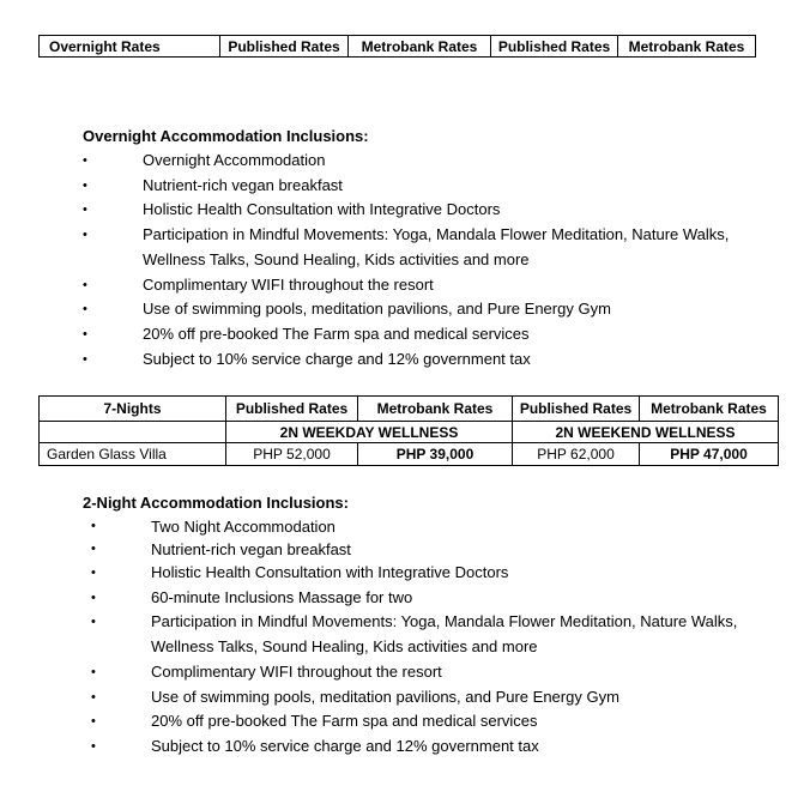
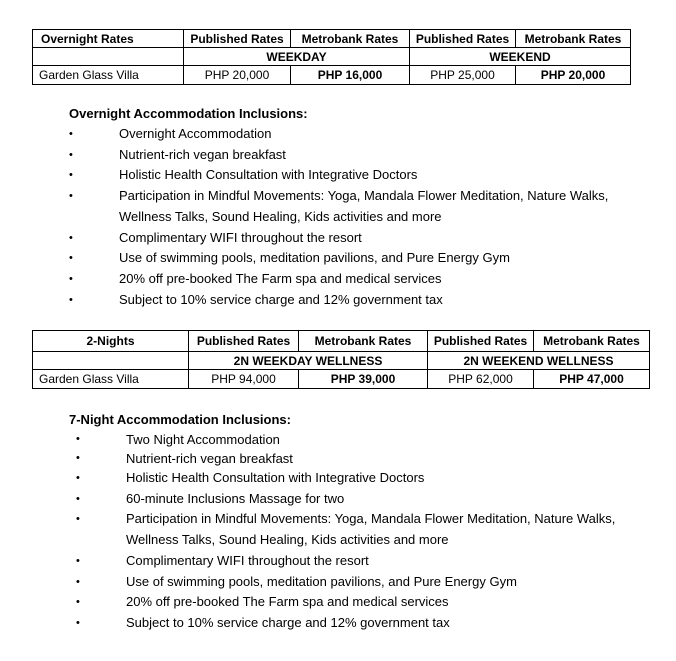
  Overnight Rates	Published Rates	Metrobank Rates	Published Rates	Metrobank Rates
+ 	WEEKDAY	WEEKEND
+ Garden Glass Villa	PHP 20,000	PHP 16,000	PHP 25,000	PHP 20,000
  Overnight Accommodation Inclusions:
  •
  Overnight Accommodation
  •
  Nutrient-rich vegan breakfast
  •
  Holistic Health Consultation with Integrative Doctors
  •
  Participation in Mindful Movements: Yoga, Mandala Flower Meditation, Nature Walks, Wellness Talks, Sound Healing, Kids activities and more
  •
  Complimentary WIFI throughout the resort
  •
  Use of swimming pools, meditation pavilions, and Pure Energy Gym
  •
  20% off pre-booked The Farm spa and medical services
  •
  Subject to 10% service charge and 12% government tax
- 7-Nights	Published Rates	Metrobank Rates	Published Rates	Metrobank Rates
+ 2-Nights	Published Rates	Metrobank Rates	Published Rates	Metrobank Rates
  	2N WEEKDAY WELLNESS	2N WEEKEND WELLNESS
- Garden Glass Villa	PHP 52,000	PHP 39,000	PHP 62,000	PHP 47,000
+ Garden Glass Villa	PHP 94,000	PHP 39,000	PHP 62,000	PHP 47,000
- 2-Night Accommodation Inclusions:
+ 7-Night Accommodation Inclusions:
  •
  Two Night Accommodation
  •
  Nutrient-rich vegan breakfast
  •
  Holistic Health Consultation with Integrative Doctors
  •
  60-minute Inclusions Massage for two
  •
  Participation in Mindful Movements: Yoga, Mandala Flower Meditation, Nature Walks, Wellness Talks, Sound Healing, Kids activities and more
  •
  Complimentary WIFI throughout the resort
  •
  Use of swimming pools, meditation pavilions, and Pure Energy Gym
  •
  20% off pre-booked The Farm spa and medical services
  •
  Subject to 10% service charge and 12% government tax
